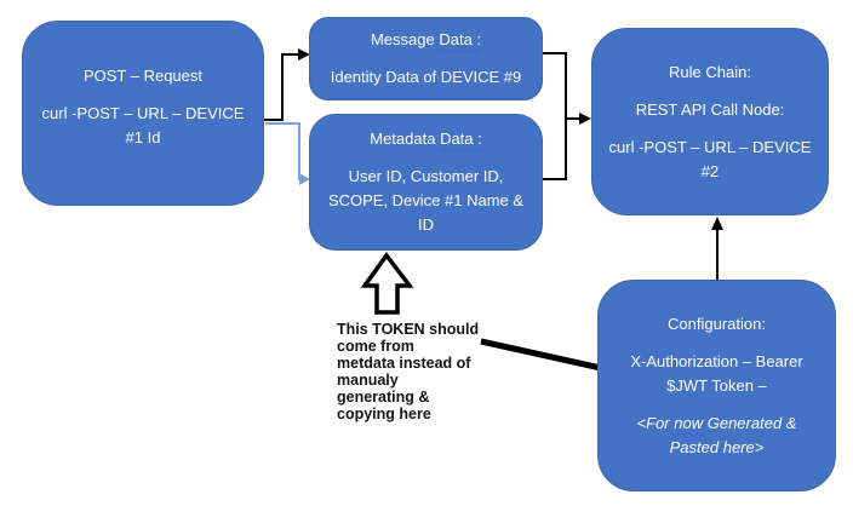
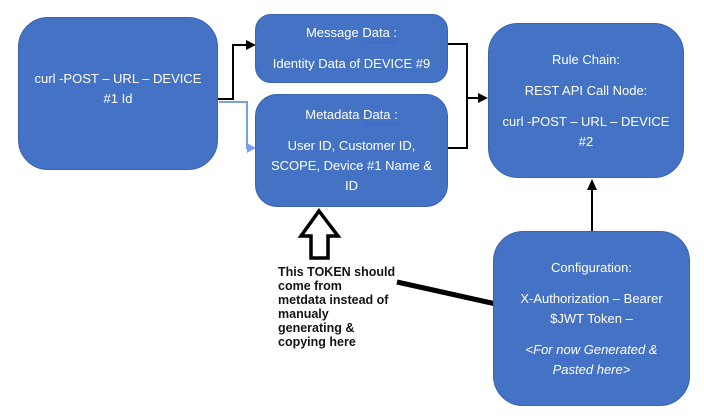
- POST – Request
  curl -POST – URL – DEVICE
  #1 Id
  Message Data :
  Identity Data of DEVICE #9
  Metadata Data :
  User ID, Customer ID,
  SCOPE, Device #1 Name &
  ID
  Rule Chain:
  REST API Call Node:
  curl -POST – URL – DEVICE
  #2
  Configuration:
  X-Authorization – Bearer
  $JWT Token –
  <For now Generated &
  Pasted here>
  This TOKEN should
  come from
  metdata instead of
  manualy
  generating &
  copying here
